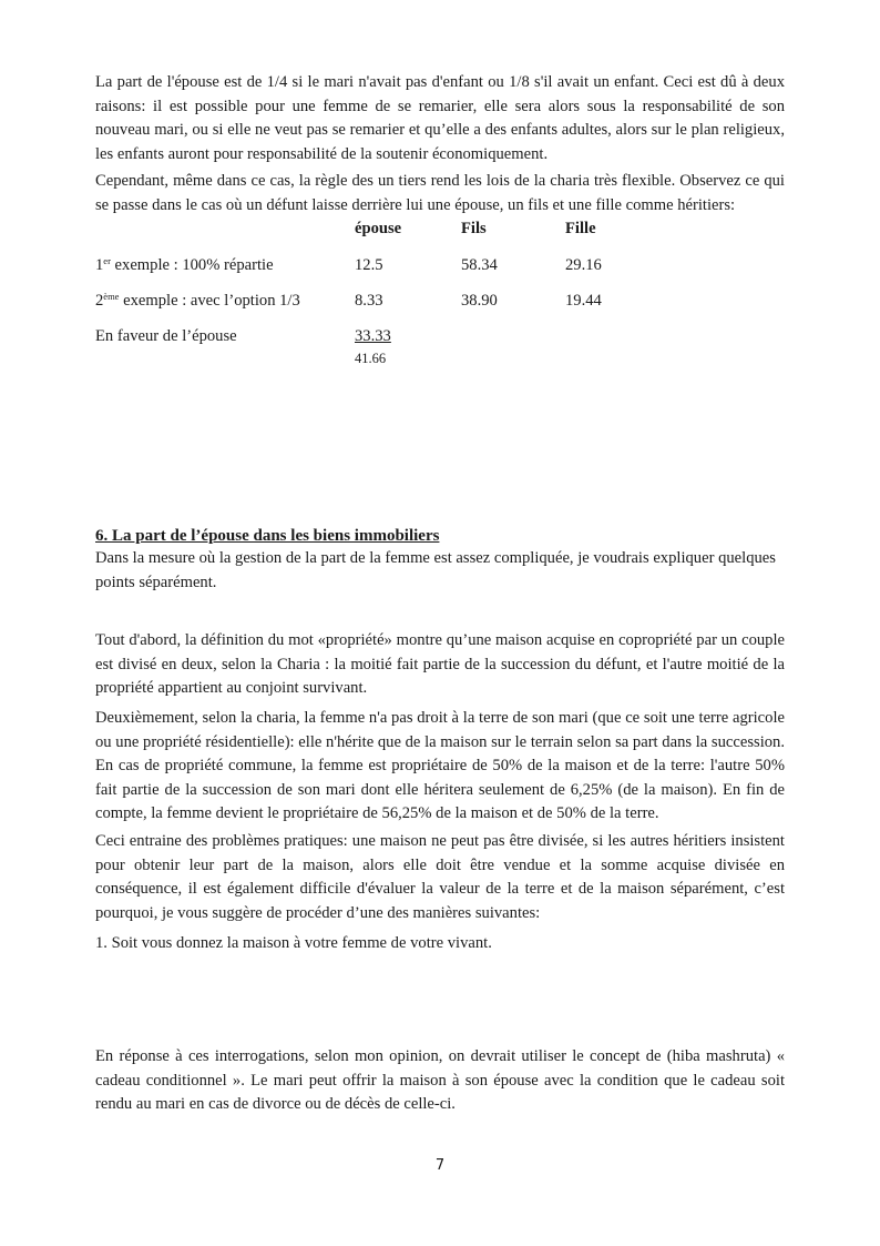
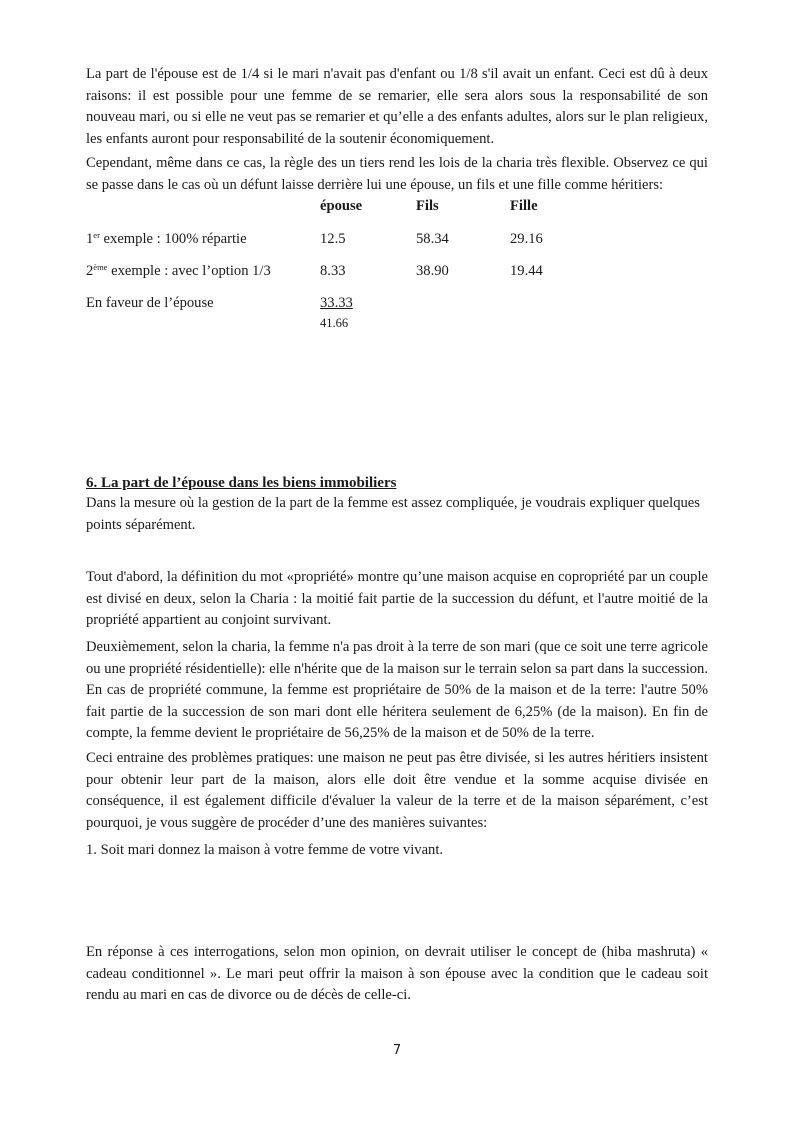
  La part de l'épouse est de 1/4 si le mari n'avait pas d'enfant ou 1/8 s'il avait un enfant. Ceci est dû à deux raisons: il est possible pour une femme de se remarier, elle sera alors sous la responsabilité de son nouveau mari, ou si elle ne veut pas se remarier et qu’elle a des enfants adultes, alors sur le plan religieux, les enfants auront pour responsabilité de la soutenir économiquement.
  Cependant, même dans ce cas, la règle des un tiers rend les lois de la charia très flexible. Observez ce qui se passe dans le cas où un défunt laisse derrière lui une épouse, un fils et une fille comme héritiers:
  épouse
  Fils
  Fille
  1er exemple : 100% répartie
  12.5
  58.34
  29.16
  2ème exemple : avec l’option 1/3
  8.33
  38.90
  19.44
  En faveur de l’épouse
  33.33
  41.66
  6. La part de l’épouse dans les biens immobiliers
  Dans la mesure où la gestion de la part de la femme est assez compliquée, je voudrais expliquer quelques points séparément.
  Tout d'abord, la définition du mot «propriété» montre qu’une maison acquise en copropriété par un couple est divisé en deux, selon la Charia : la moitié fait partie de la succession du défunt, et l'autre moitié de la propriété appartient au conjoint survivant.
  Deuxièmement, selon la charia, la femme n'a pas droit à la terre de son mari (que ce soit une terre agricole ou une propriété résidentielle): elle n'hérite que de la maison sur le terrain selon sa part dans la succession. En cas de propriété commune, la femme est propriétaire de 50% de la maison et de la terre: l'autre 50% fait partie de la succession de son mari dont elle héritera seulement de 6,25% (de la maison). En fin de compte, la femme devient le propriétaire de 56,25% de la maison et de 50% de la terre.
  Ceci entraine des problèmes pratiques: une maison ne peut pas être divisée, si les autres héritiers insistent pour obtenir leur part de la maison, alors elle doit être vendue et la somme acquise divisée en conséquence, il est également difficile d'évaluer la valeur de la terre et de la maison séparément, c’est pourquoi, je vous suggère de procéder d’une des manières suivantes:
- 1. Soit vous donnez la maison à votre femme de votre vivant.
+ 1. Soit mari donnez la maison à votre femme de votre vivant.
  En réponse à ces interrogations, selon mon opinion, on devrait utiliser le concept de (hiba mashruta) « cadeau conditionnel ». Le mari peut offrir la maison à son épouse avec la condition que le cadeau soit rendu au mari en cas de divorce ou de décès de celle-ci.
  7
